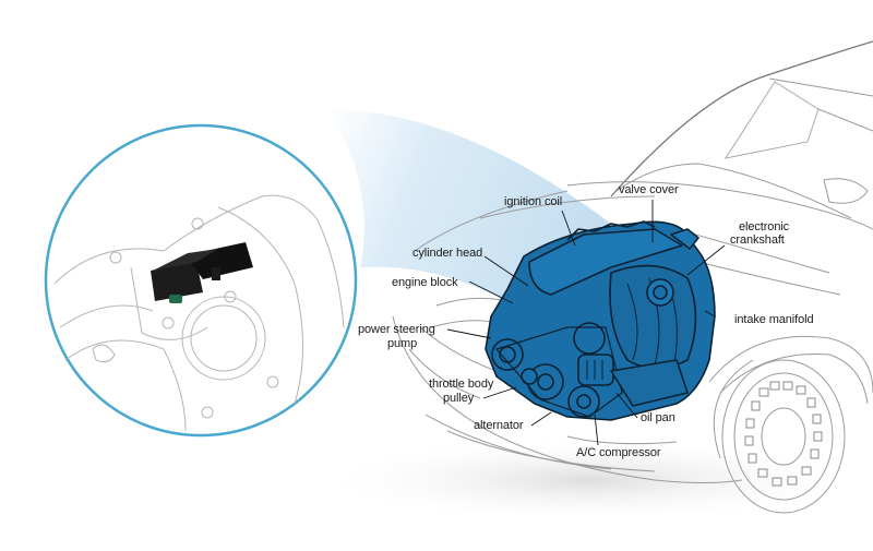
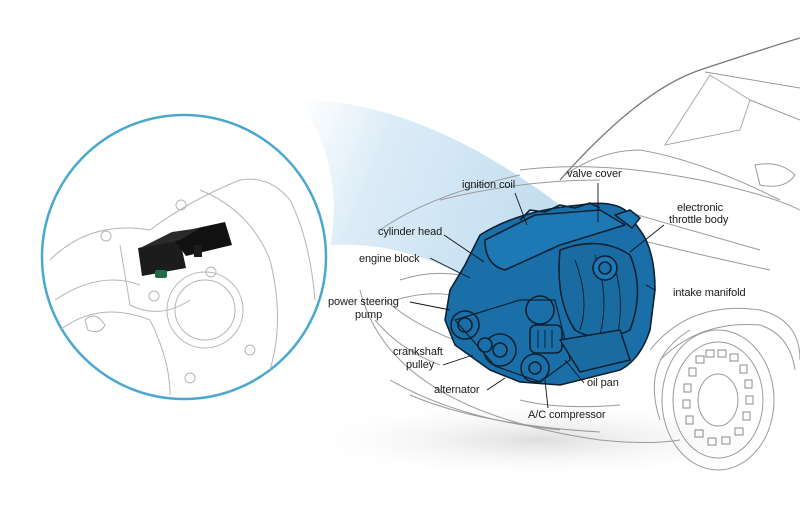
  ignition coil
  valve cover
  electronic
- crankshaft
+ throttle body
  cylinder head
  engine block
  intake manifold
  power steering
  pump
- throttle body
+ crankshaft
  pulley
  oil pan
  alternator
  A/C compressor
